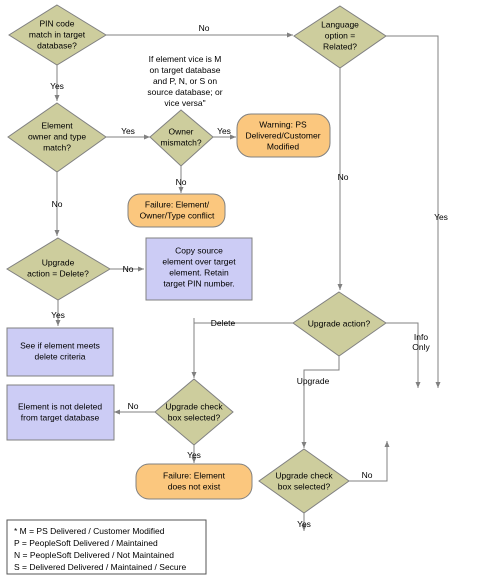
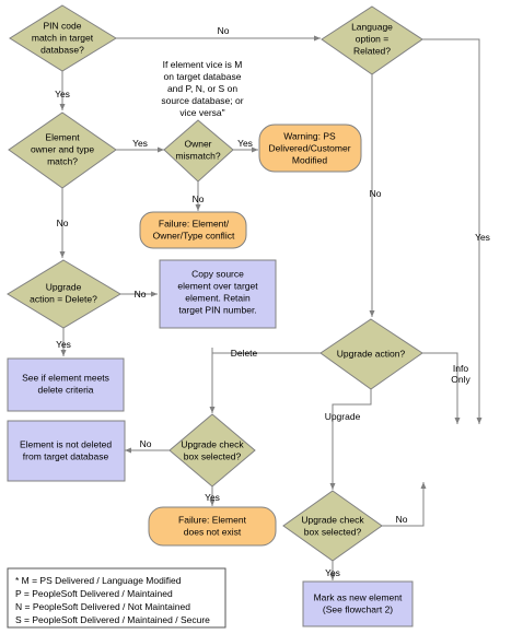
  No
  Yes
  Yes
  Yes
  No
  No
  No
  Yes
  No
  Yes
  Delete
  Upgrade
  Info
  Only
  No
  Yes
  No
  Yes
  PIN code
  match in target
  database?
  If element vice is M
  on target database
  and P, N, or S on
  source database; or
  vice versa"
  Language
  option =
  Related?
  Element
  owner and type
  match?
  Owner
  mismatch?
  Warning: PS
  Delivered/Customer
  Modified
  Failure: Element/
  Owner/Type conflict
  Upgrade
  action = Delete?
  Copy source
  element over target
  element. Retain
  target PIN number.
  See if element meets
  delete criteria
  Upgrade action?
  Element is not deleted
  from target database
  Upgrade check
  box selected?
  Failure: Element
  does not exist
  Upgrade check
  box selected?
+ Mark as new element
+ (See flowchart 2)
- * M = PS Delivered / Customer Modified
+ * M = PS Delivered / Language Modified
  P = PeopleSoft Delivered / Maintained
  N = PeopleSoft Delivered / Not Maintained
- S = Delivered Delivered / Maintained / Secure
+ S = PeopleSoft Delivered / Maintained / Secure
